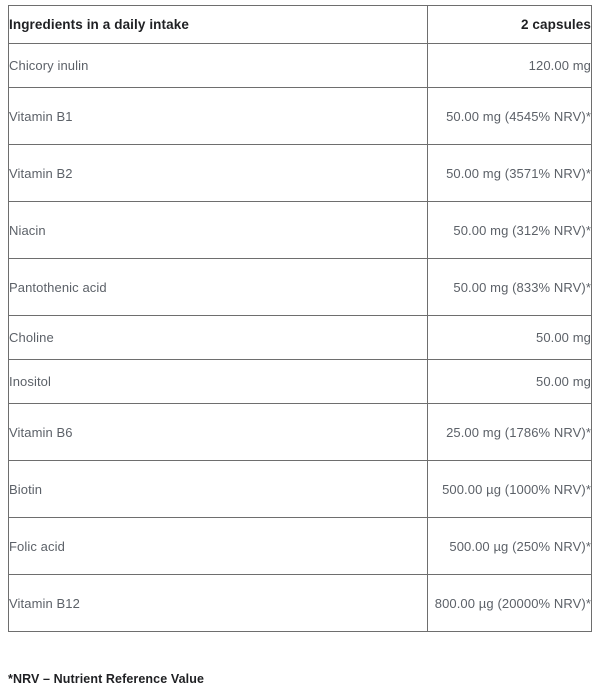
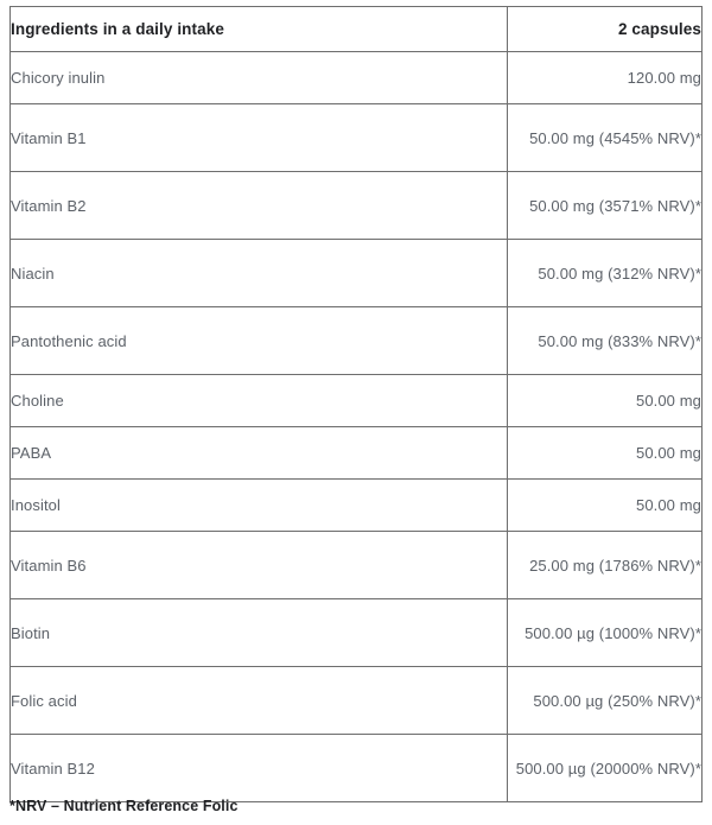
  Ingredients in a daily intake	2 capsules
  Chicory inulin	120.00 mg
  Vitamin B1	50.00 mg (4545% NRV)*
  Vitamin B2	50.00 mg (3571% NRV)*
  Niacin	50.00 mg (312% NRV)*
  Pantothenic acid	50.00 mg (833% NRV)*
  Choline	50.00 mg
+ PABA	50.00 mg
  Inositol	50.00 mg
  Vitamin B6	25.00 mg (1786% NRV)*
  Biotin	500.00 µg (1000% NRV)*
  Folic acid	500.00 µg (250% NRV)*
- Vitamin B12	800.00 µg (20000% NRV)*
+ Vitamin B12	500.00 µg (20000% NRV)*
- *NRV – Nutrient Reference Value
+ *NRV – Nutrient Reference Folic
